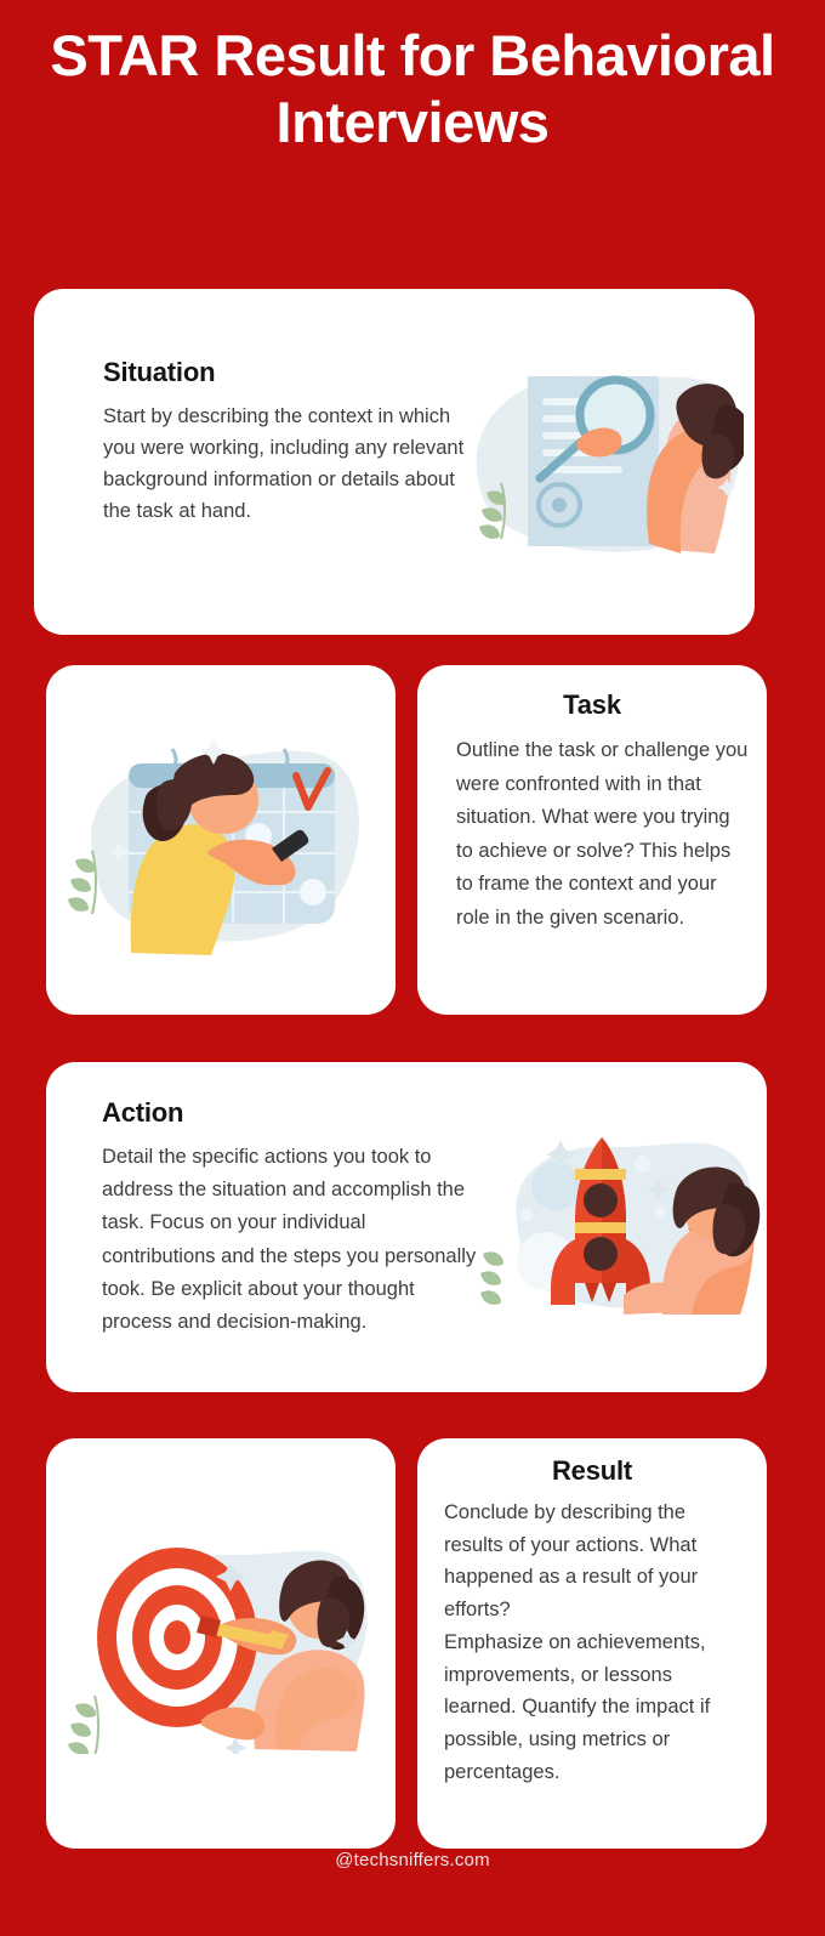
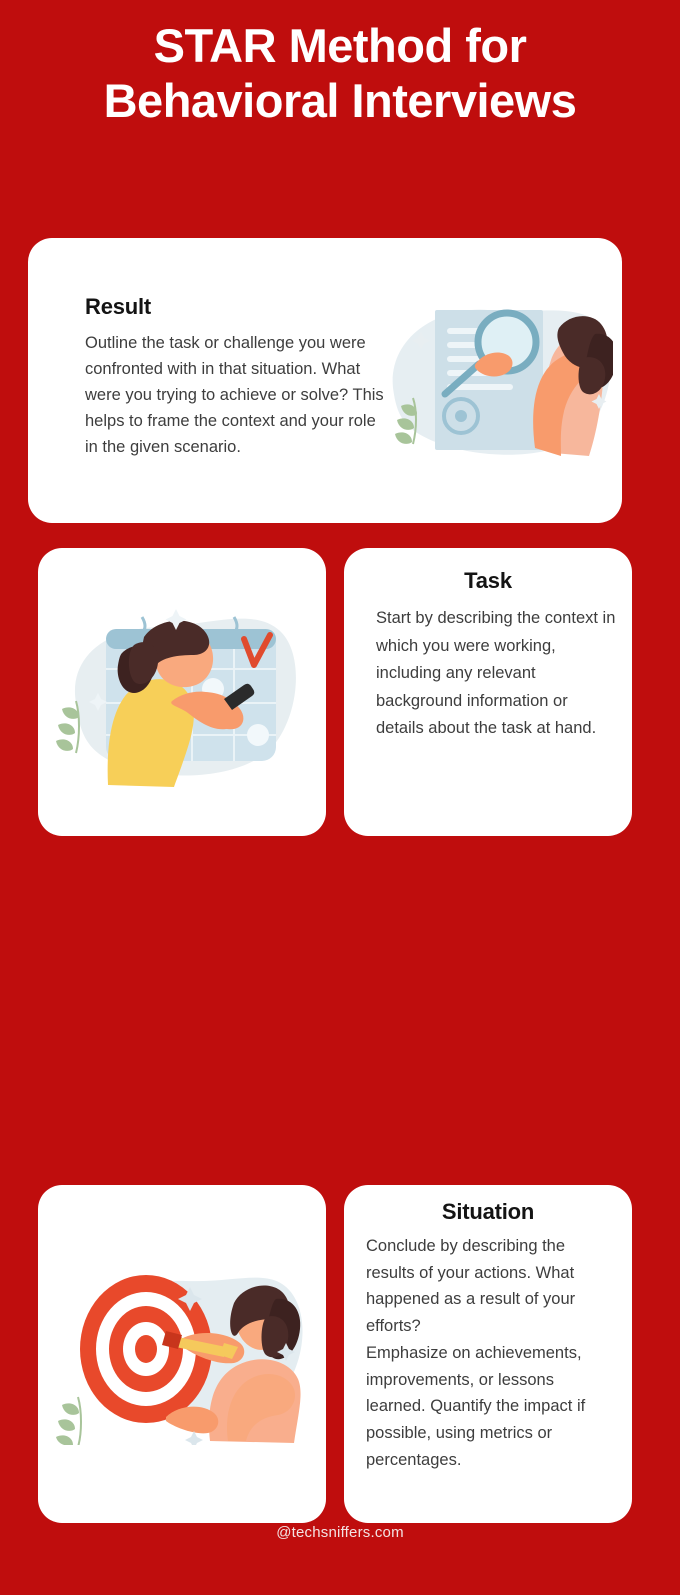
- STAR Result for Behavioral Interviews
+ STAR Method for Behavioral Interviews
- Situation
+ Result
- Start by describing the context in which you were working, including any relevant background information or details about the task at hand.
+ Outline the task or challenge you were confronted with in that situation. What were you trying to achieve or solve? This helps to frame the context and your role in the given scenario.
  Task
- Outline the task or challenge you were confronted with in that situation. What were you trying to achieve or solve? This helps to frame the context and your role in the given scenario.
+ Start by describing the context in which you were working, including any relevant background information or details about the task at hand.
- Action
- Detail the specific actions you took to address the situation and accomplish the task. Focus on your individual contributions and the steps you personally took. Be explicit about your thought process and decision-making.
- Result
+ Situation
  Conclude by describing the results of your actions. What happened as a result of your efforts?
  Emphasize on achievements, improvements, or lessons learned. Quantify the impact if possible, using metrics or percentages.
  @techsniffers.com
